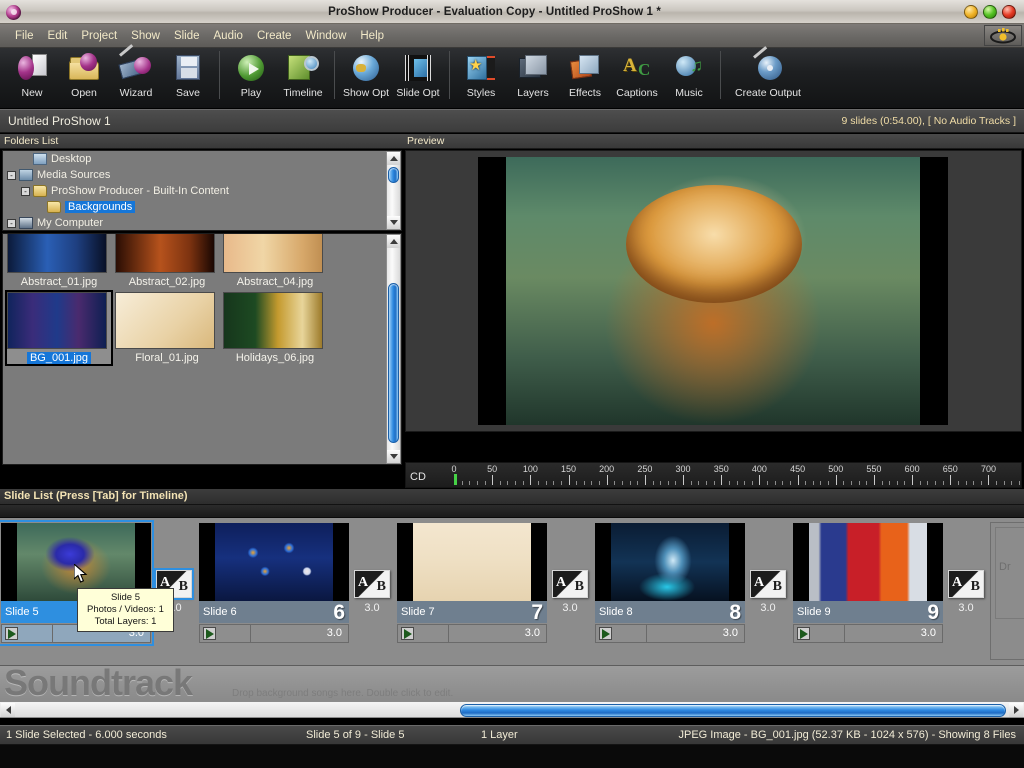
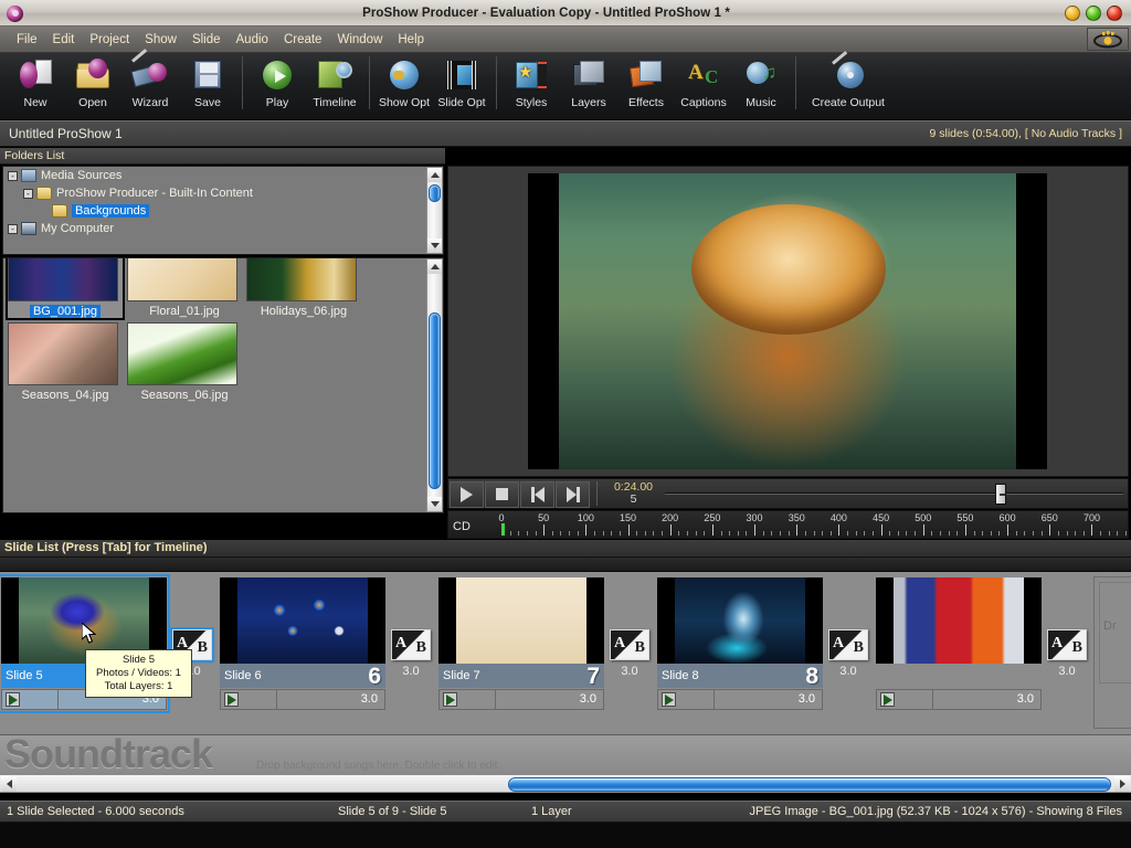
  ProShow Producer - Evaluation Copy - Untitled ProShow 1 *
  File
  Edit
  Project
  Show
  Slide
  Audio
  Create
  Window
  Help
  New
  Open
  Wizard
  Save
  Play
  Timeline
  Show Opt
  Slide Opt
  ★
  Styles
  Layers
  Effects
  A
  C
  Captions
  ♫
  Music
  Create Output
  Untitled ProShow 1
  9 slides (0:54.00), [ No Audio Tracks ]
  Folders List
- Preview
- Desktop
  -
  Media Sources
  -
  ProShow Producer - Built-In Content
  Backgrounds
  -
  My Computer
- Abstract_01.jpg
- Abstract_02.jpg
- Abstract_04.jpg
  BG_001.jpg
  Floral_01.jpg
  Holidays_06.jpg
+ Seasons_04.jpg
+ Seasons_06.jpg
+ 0:24.00
+ 5
  CD
  0
  50
  100
  150
  200
  250
  300
  350
  400
  450
  500
  550
  600
  650
  700
  Slide List (Press [Tab] for Timeline)
  Slide 5
  3.0
  A
  B
  Slide 6
  6
  3.0
  A
  B
  3.0
  Slide 7
  7
  3.0
  A
  B
  3.0
  Slide 8
  8
  3.0
  A
  B
  3.0
- Slide 9
- 9
  3.0
  A
  B
  3.0
  Dr
  Slide 5
  Photos / Videos: 1
  Total Layers: 1
  Soundtrack
  1 Slide Selected - 6.000 seconds
  Slide 5 of 9 - Slide 5
  1 Layer
  JPEG Image - BG_001.jpg (52.37 KB - 1024 x 576) - Showing 8 Files
